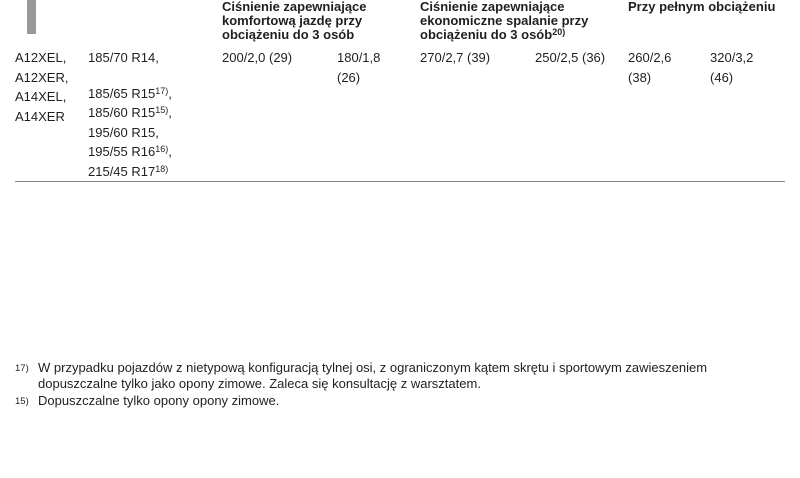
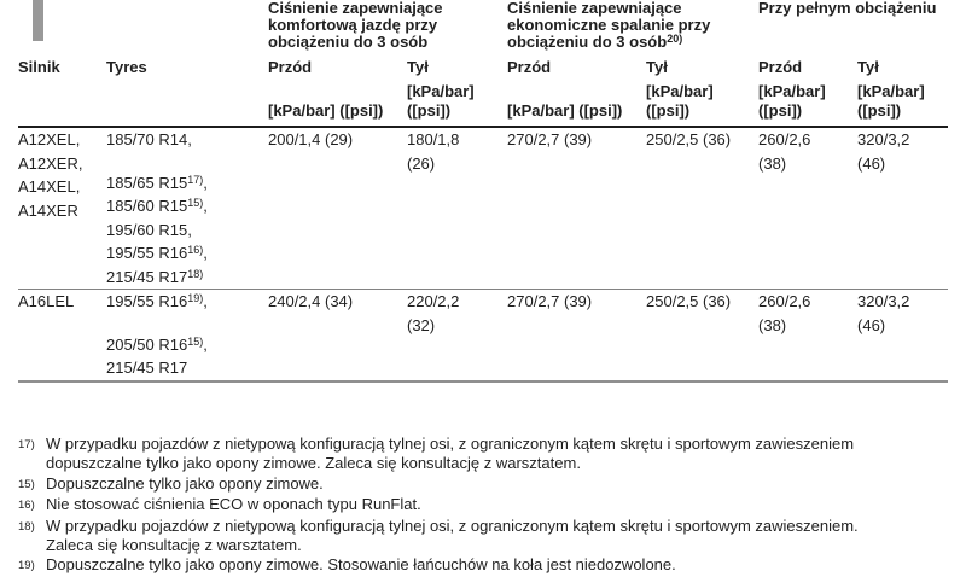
  	Ciśnienie zapewniające komfortową jazdę przy obciążeniu do 3 osób	Ciśnienie zapewniające ekonomiczne spalanie przy obciążeniu do 3 osób20)	Przy pełnym obciążeniu
+ Silnik	Tyres	Przód[kPa/bar] ([psi])	Tył[kPa/bar]([psi])	Przód[kPa/bar] ([psi])	Tył[kPa/bar]([psi])	Przód[kPa/bar]([psi])	Tył[kPa/bar]([psi])
- A12XEL, A12XER, A14XEL, A14XER	185/70 R14, 185/65 R1517), 185/60 R1515), 195/60 R15, 195/55 R1616), 215/45 R1718)	200/2,0 (29)	180/1,8(26)	270/2,7 (39)	250/2,5 (36)	260/2,6(38)	320/3,2(46)
+ A12XEL, A12XER, A14XEL, A14XER	185/70 R14, 185/65 R1517), 185/60 R1515), 195/60 R15, 195/55 R1616), 215/45 R1718)	200/1,4 (29)	180/1,8(26)	270/2,7 (39)	250/2,5 (36)	260/2,6(38)	320/3,2(46)
+ A16LEL	195/55 R1619), 205/50 R1615), 215/45 R17	240/2,4 (34)	220/2,2(32)	270/2,7 (39)	250/2,5 (36)	260/2,6(38)	320/3,2(46)
  17)
  W przypadku pojazdów z nietypową konfiguracją tylnej osi, z ograniczonym kątem skrętu i sportowym zawieszeniem
  dopuszczalne tylko jako opony zimowe. Zaleca się konsultację z warsztatem.
  15)
- Dopuszczalne tylko opony opony zimowe.
+ Dopuszczalne tylko jako opony zimowe.
+ 16)
+ Nie stosować ciśnienia ECO w oponach typu RunFlat.
+ 18)
+ W przypadku pojazdów z nietypową konfiguracją tylnej osi, z ograniczonym kątem skrętu i sportowym zawieszeniem.
+ Zaleca się konsultację z warsztatem.
+ 19)
+ Dopuszczalne tylko jako opony zimowe. Stosowanie łańcuchów na koła jest niedozwolone.
